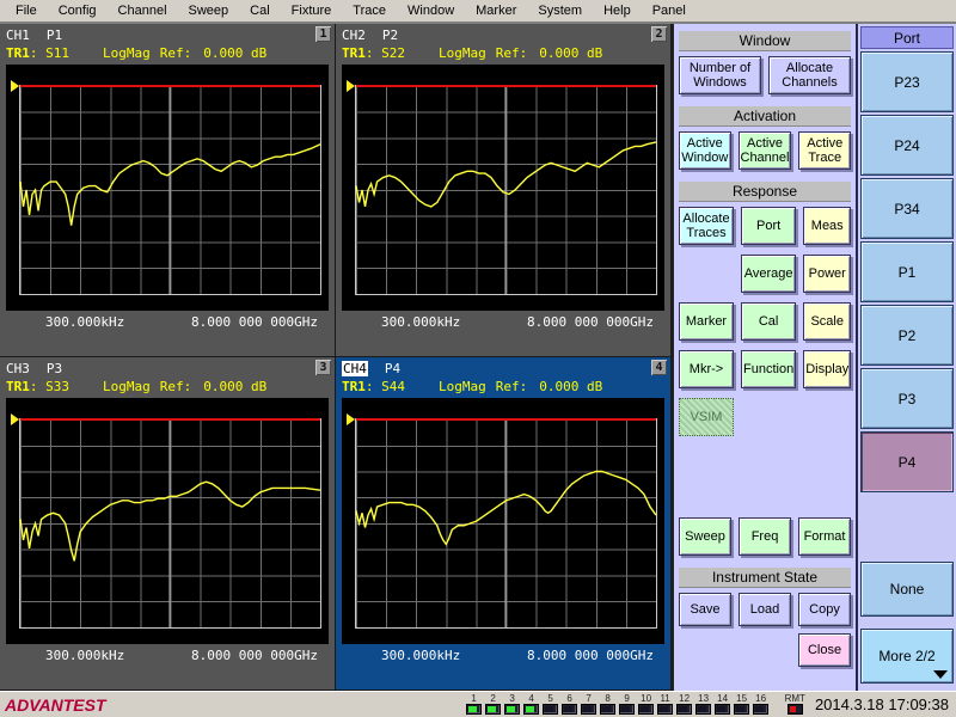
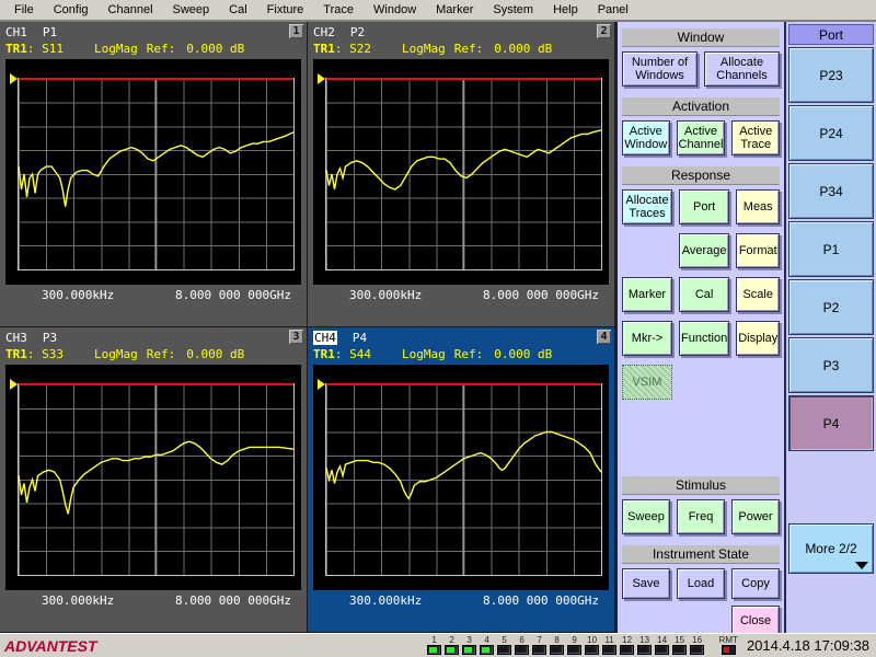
  File
  Config
  Channel
  Sweep
  Cal
  Fixture
  Trace
  Window
  Marker
  System
  Help
  Panel
  CH1
  P1
  1
  TR1
  :
  S11
  LogMag
  Ref:
  0.000 dB
  300.000kHz
  8.000 000 000GHz
  CH2
  P2
  2
  TR1
  :
  S22
  LogMag
  Ref:
  0.000 dB
  300.000kHz
  8.000 000 000GHz
  CH3
  P3
  3
  TR1
  :
  S33
  LogMag
  Ref:
  0.000 dB
  300.000kHz
  8.000 000 000GHz
  CH4
  P4
  4
  TR1
  :
  S44
  LogMag
  Ref:
  0.000 dB
  300.000kHz
  8.000 000 000GHz
  Window
  Number of Windows
  Allocate Channels
  Activation
  Active Window
  Active Channel
  Active Trace
  Response
  Allocate Traces
  Port
  Meas
  Average
- Power
+ Format
  Marker
  Cal
  Scale
  Mkr->
  Function
  Display
  VSIM
+ Stimulus
  Sweep
  Freq
- Format
+ Power
  Instrument State
  Save
  Load
  Copy
  Close
  Port
  P23
  P24
  P34
  P1
  P2
  P3
  P4
- None
  More 2/2
  ADVANTEST
  1
  2
  3
  4
  5
  6
  7
  8
  9
  10
  11
  12
  13
  14
  15
  16
  RMT
- 2014.3.18 17:09:38
+ 2014.4.18 17:09:38
